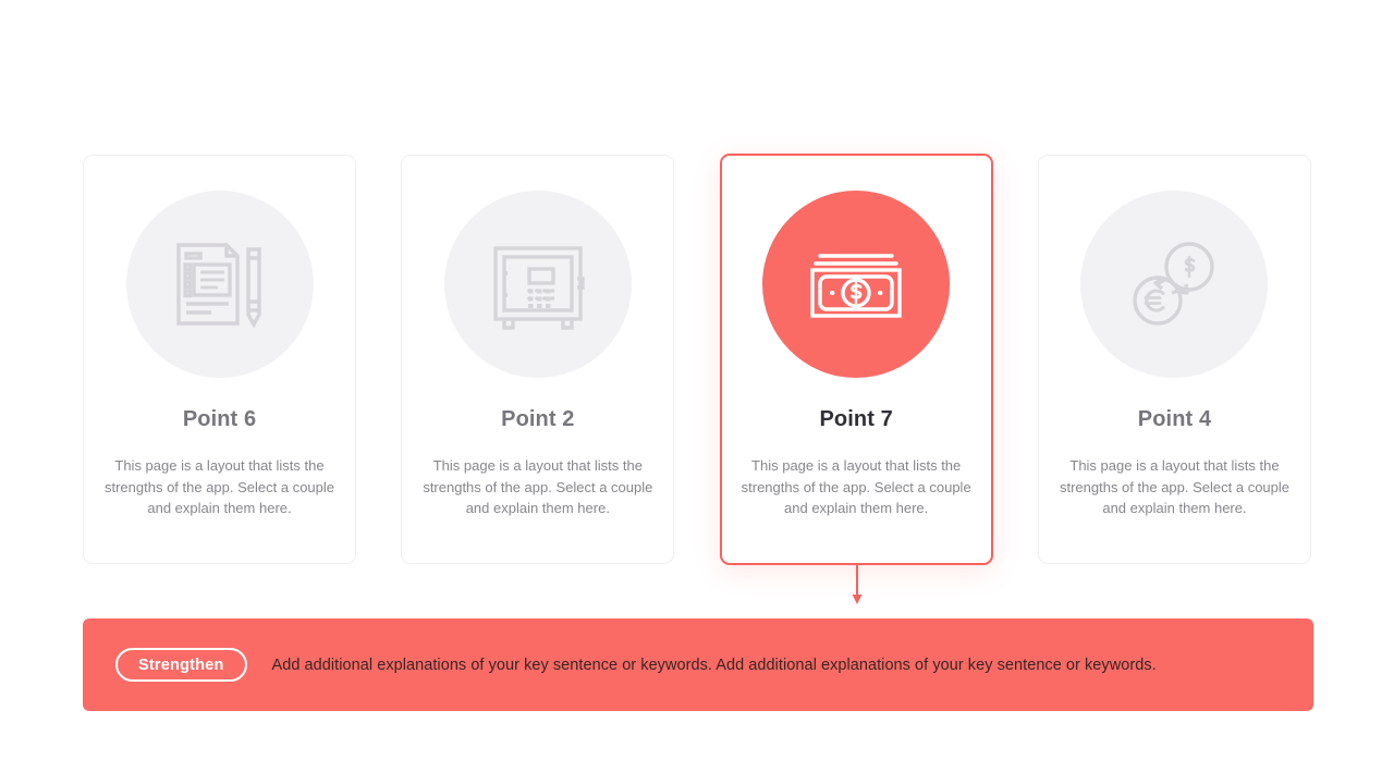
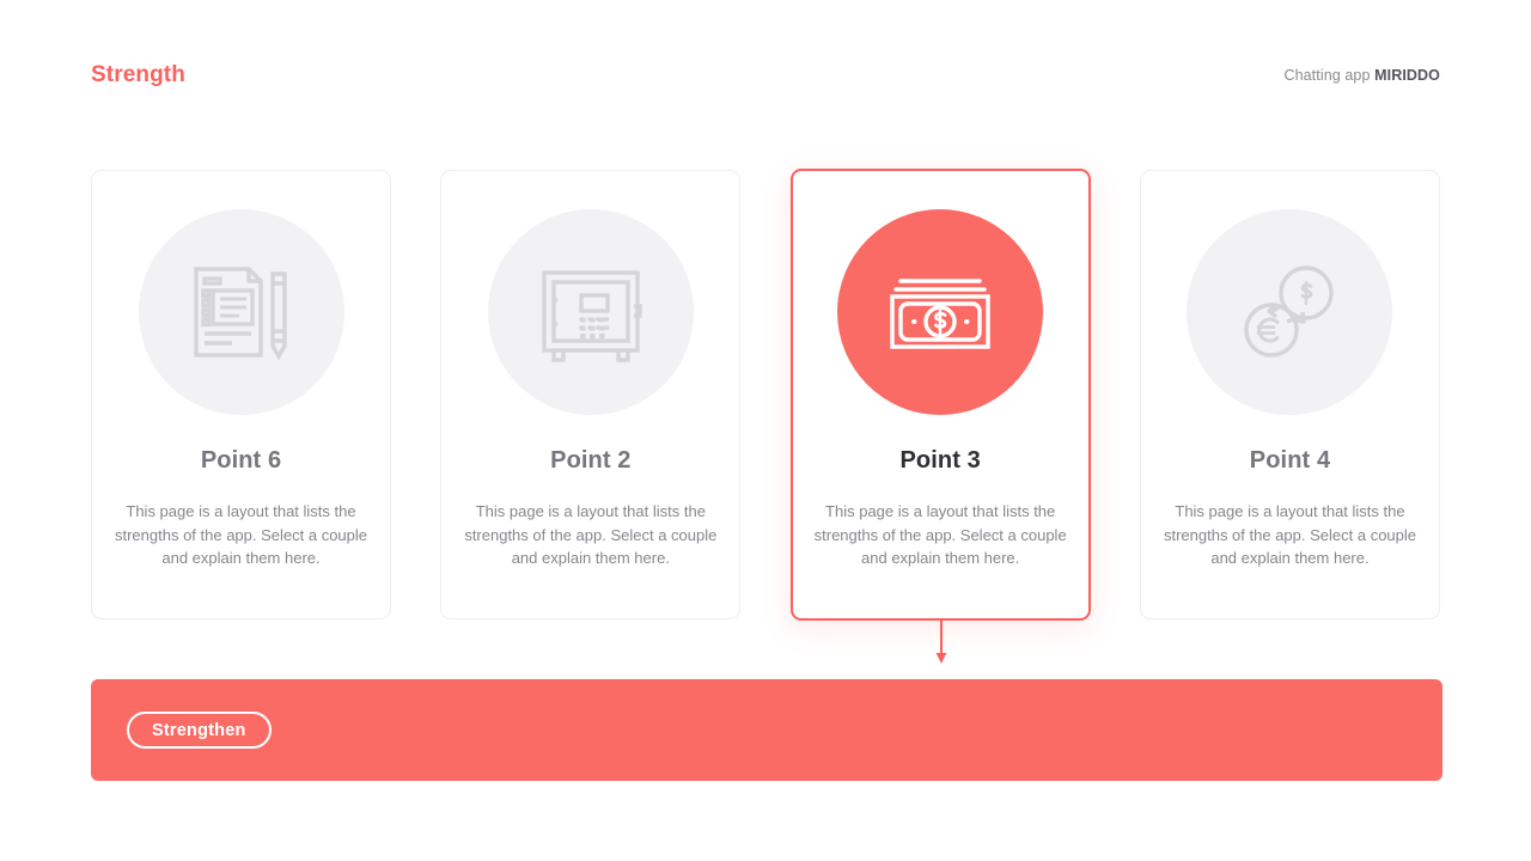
+ Strength
+ Chatting app MIRIDDO
  Point 6
  This page is a layout that lists the strengths of the app. Select a couple and explain them here.
  Point 2
  This page is a layout that lists the strengths of the app. Select a couple and explain them here.
- Point 7
+ Point 3
  This page is a layout that lists the strengths of the app. Select a couple and explain them here.
  Point 4
  This page is a layout that lists the strengths of the app. Select a couple and explain them here.
  Strengthen
- Add additional explanations of your key sentence or keywords. Add additional explanations of your key sentence or keywords.
